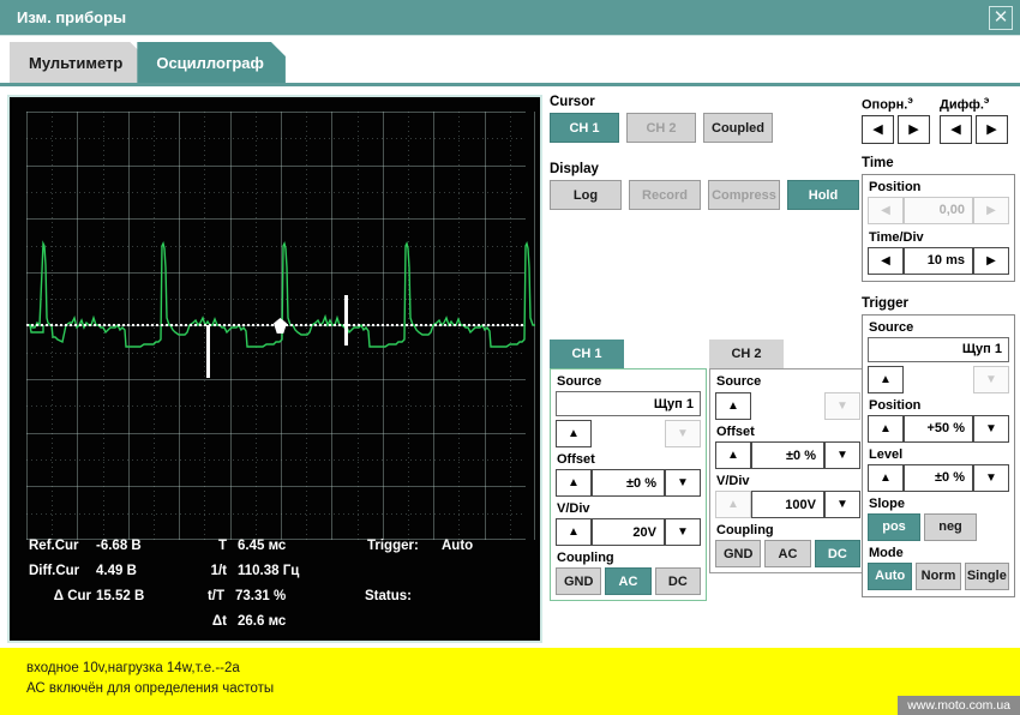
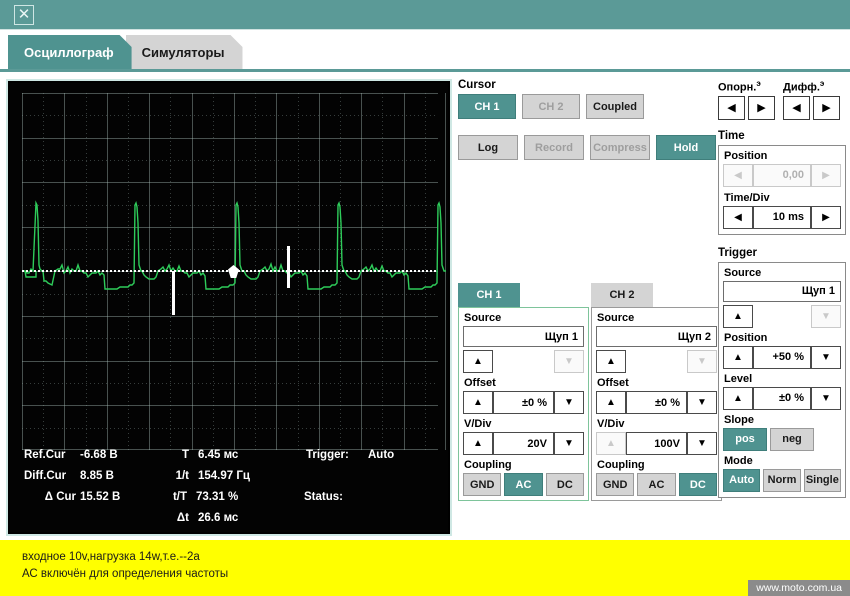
- Изм. приборы
  ✕
- Мультиметр
  Осциллограф
+ Симуляторы
  Ref.Cur
  -6.68 В
  T
  6.45 мс
  Trigger:
  Auto
  Diff.Cur
- 4.49 В
+ 8.85 В
  1/t
- 110.38 Гц
+ 154.97 Гц
  Δ Cur
  15.52 В
  t/T
  73.31 %
  Status:
  Δt
  26.6 мс
  Cursor
  CH 1
  CH 2
  Coupled
- Display
  Log
  Record
  Compress
  Hold
  CH 1
  Source
  Щуп 1
  ▲
  ▼
  Offset
  ▲
  ±0 %
  ▼
  V/Div
  ▲
  20V
  ▼
  Coupling
  GND
  AC
  DC
  CH 2
  Source
+ Щуп 2
  ▲
  ▼
  Offset
  ▲
  ±0 %
  ▼
  V/Div
  ▲
  100V
  ▼
  Coupling
  GND
  AC
  DC
  Опорн.э
  ◀
  ▶
  Дифф.э
  ◀
  ▶
  Time
  Position
  ◀
  0,00
  ▶
  Time/Div
  ◀
  10 ms
  ▶
  Trigger
  Source
  Щуп 1
  ▲
  ▼
  Position
  ▲
  +50 %
  ▼
  Level
  ▲
  ±0 %
  ▼
  Slope
  pos
  neg
  Mode
  Auto
  Norm
  Single
  входное 10v,нагрузка 14w,т.е.--2a
  АС включён для определения частоты
  www.moto.com.ua
